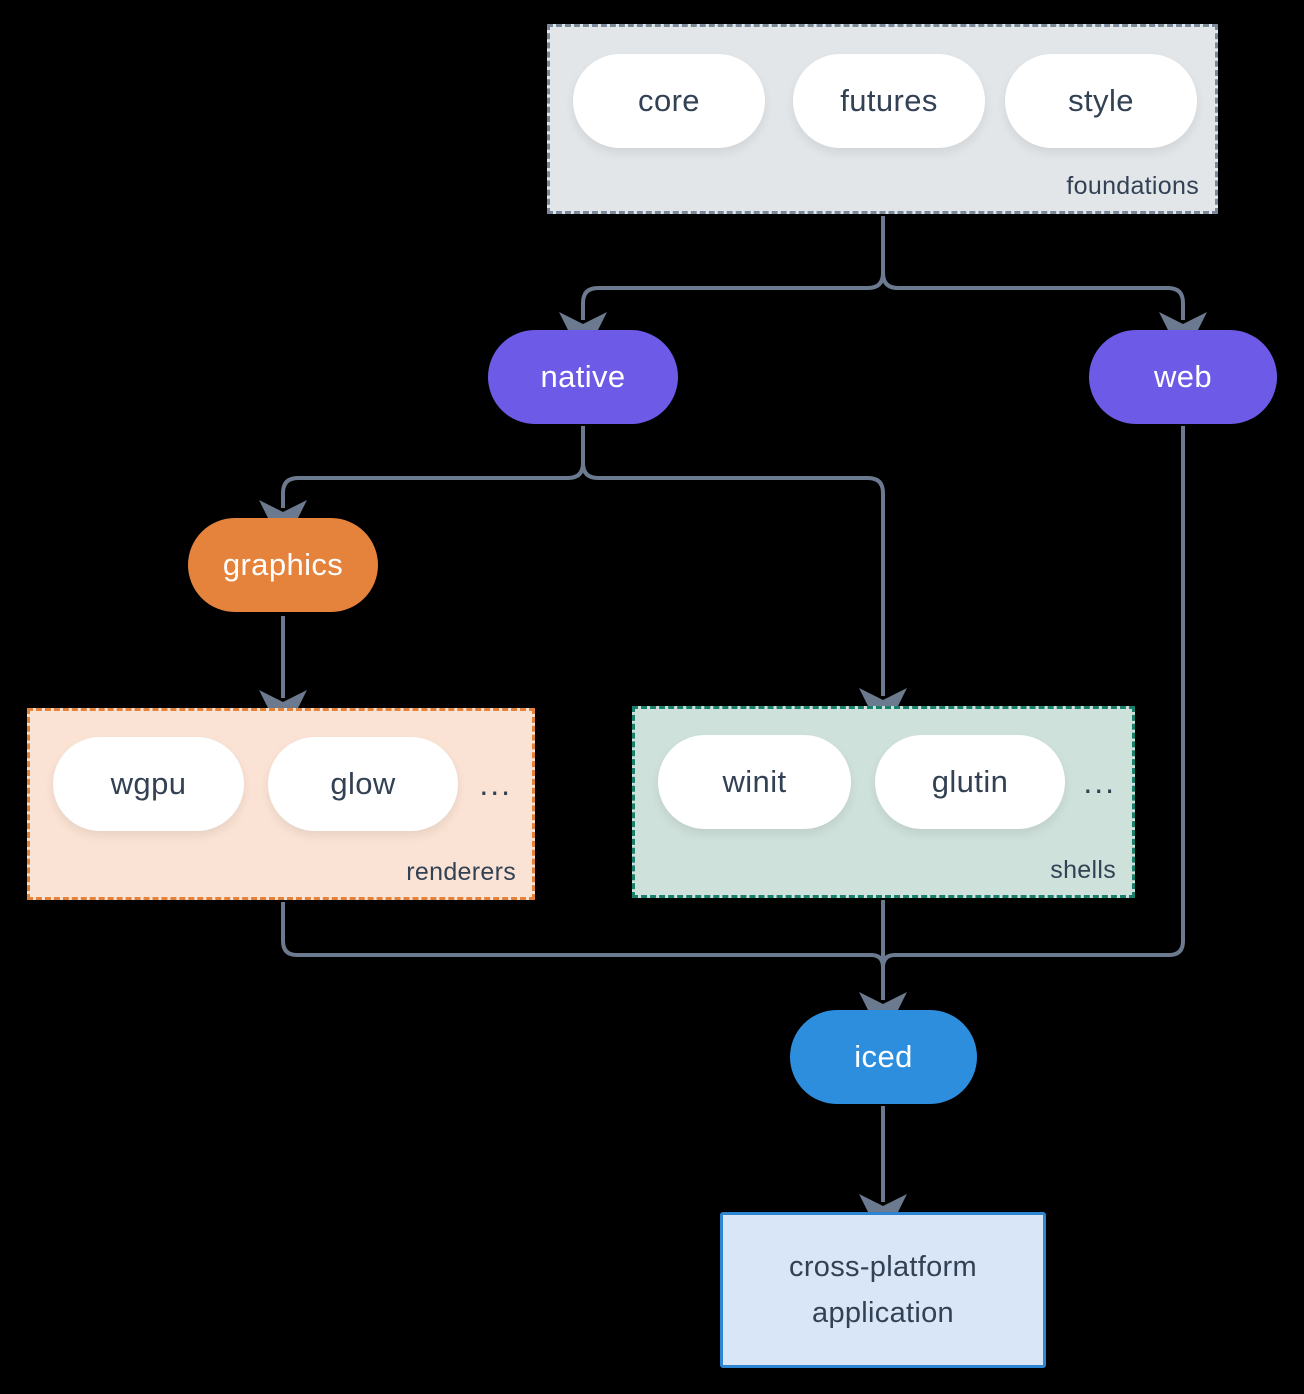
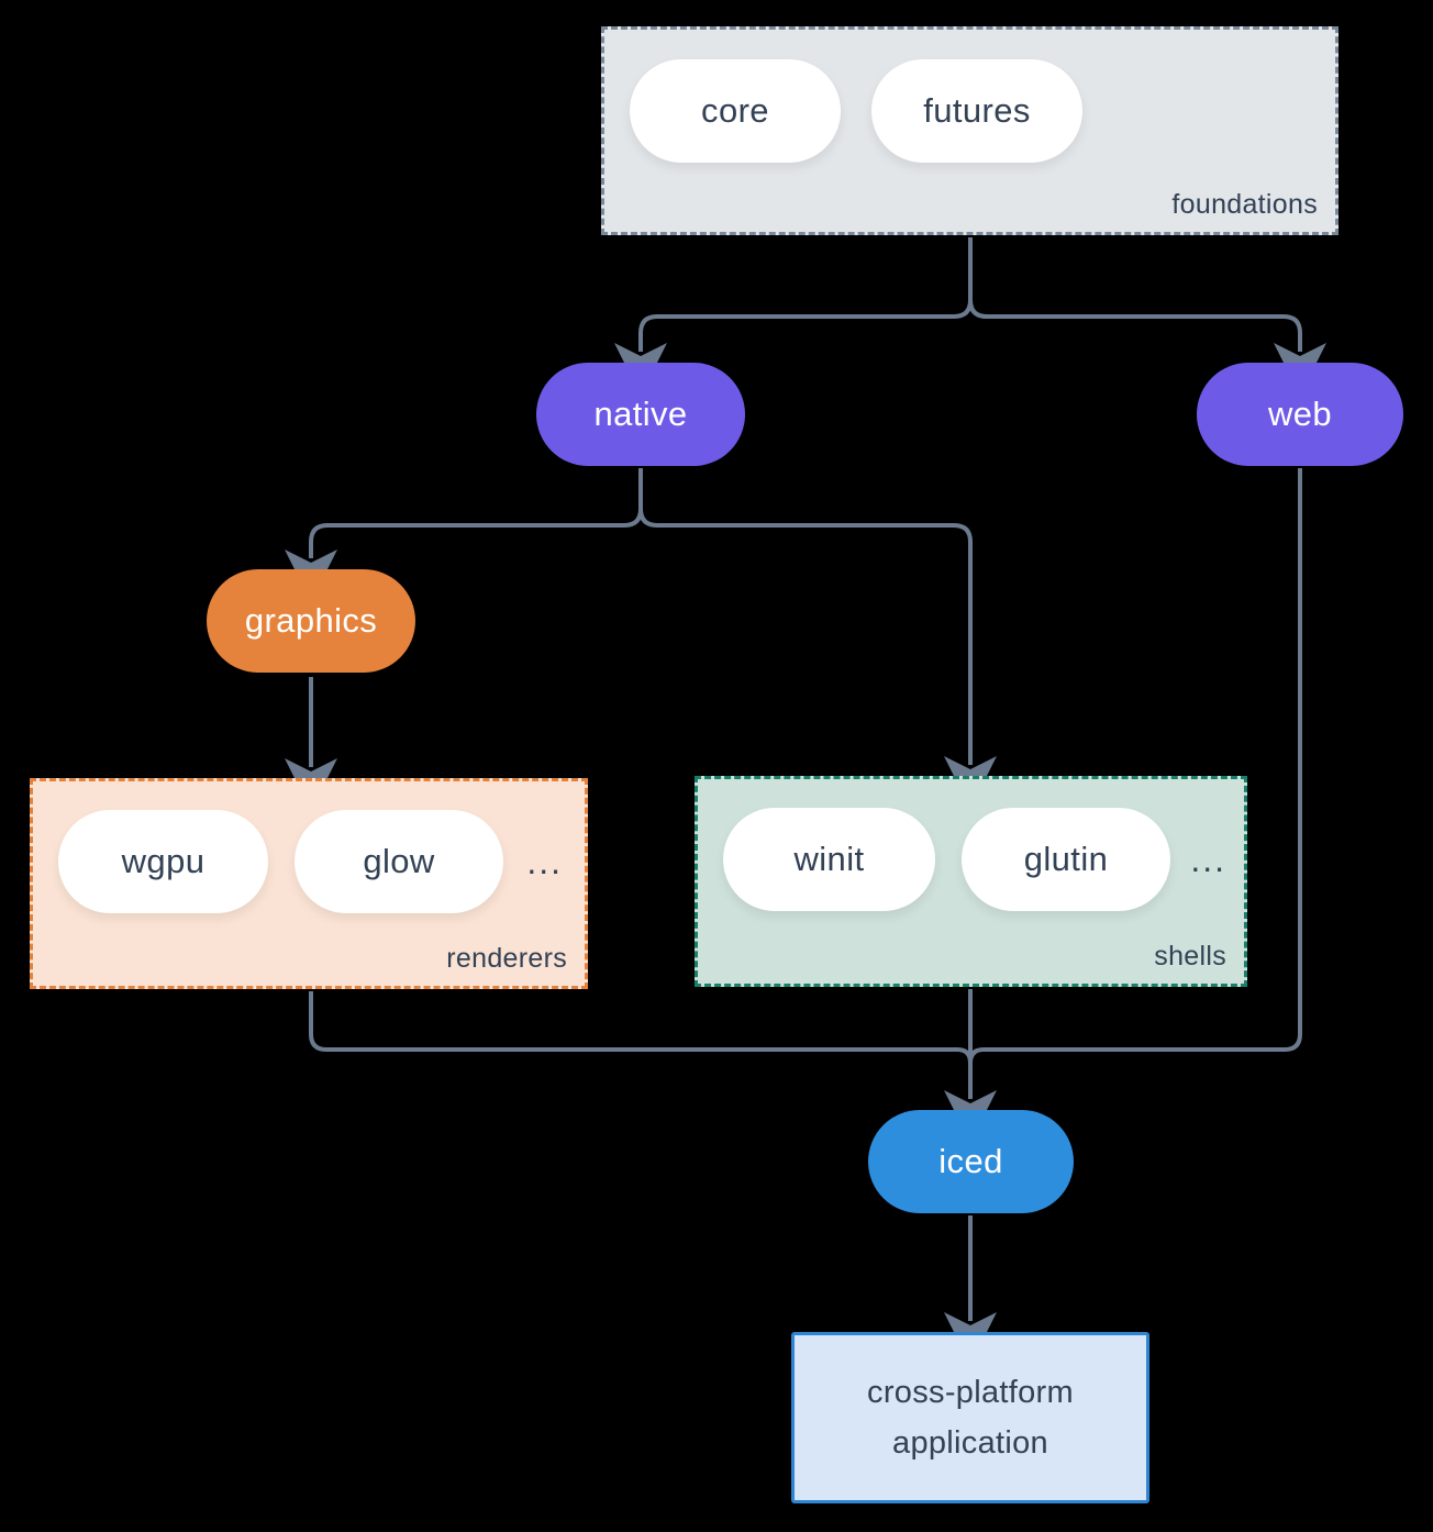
  core
  futures
- style
  foundations
  native
  web
  graphics
  wgpu
  glow
  ...
  renderers
  winit
  glutin
  ...
  shells
  iced
  cross-platform application
